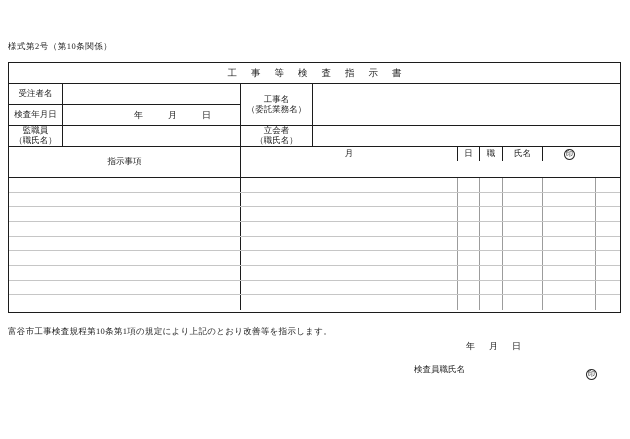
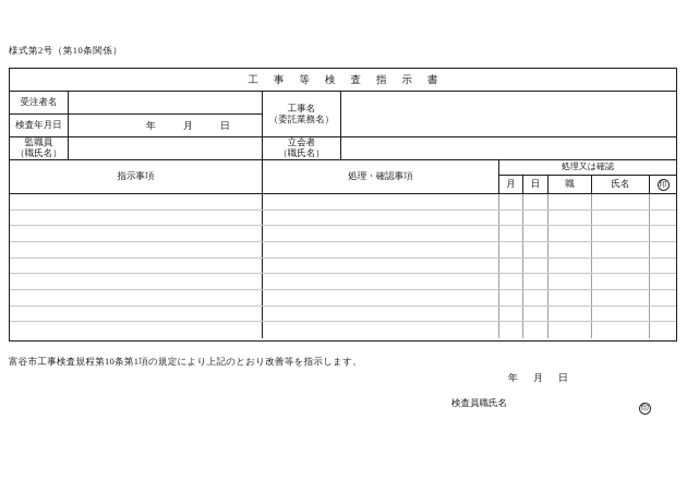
  様式第2号（第10条関係）
  工事等検査指示書
  受注者名
  工事名
  （委託業務名）
  検査年月日
  年月日
  監職員
  （職氏名）
  立会者
  （職氏名）
  指示事項
+ 処理・確認事項
+ 処理又は確認
  月
  日
  職
  氏名
  印
  富谷市工事検査規程第10条第1項の規定により上記のとおり改善等を指示します。
  年月日
  検査員職氏名
  印
